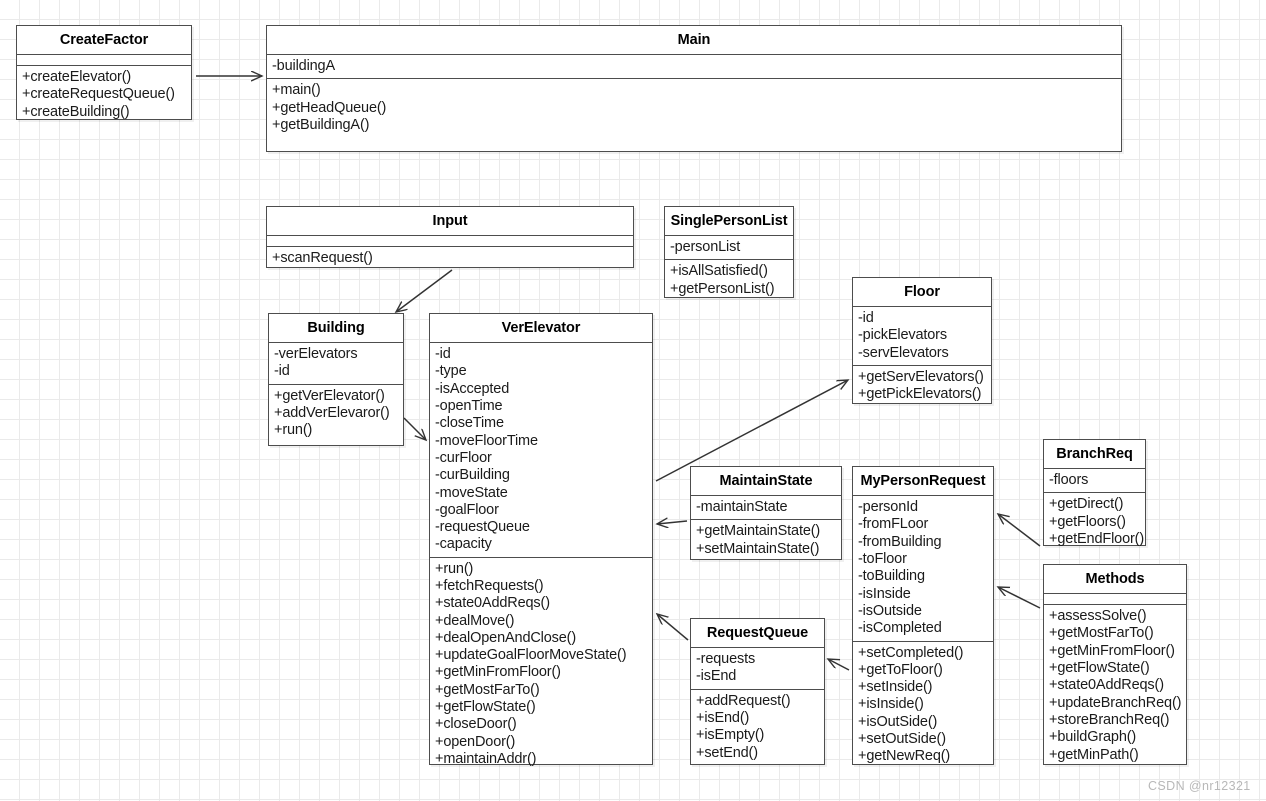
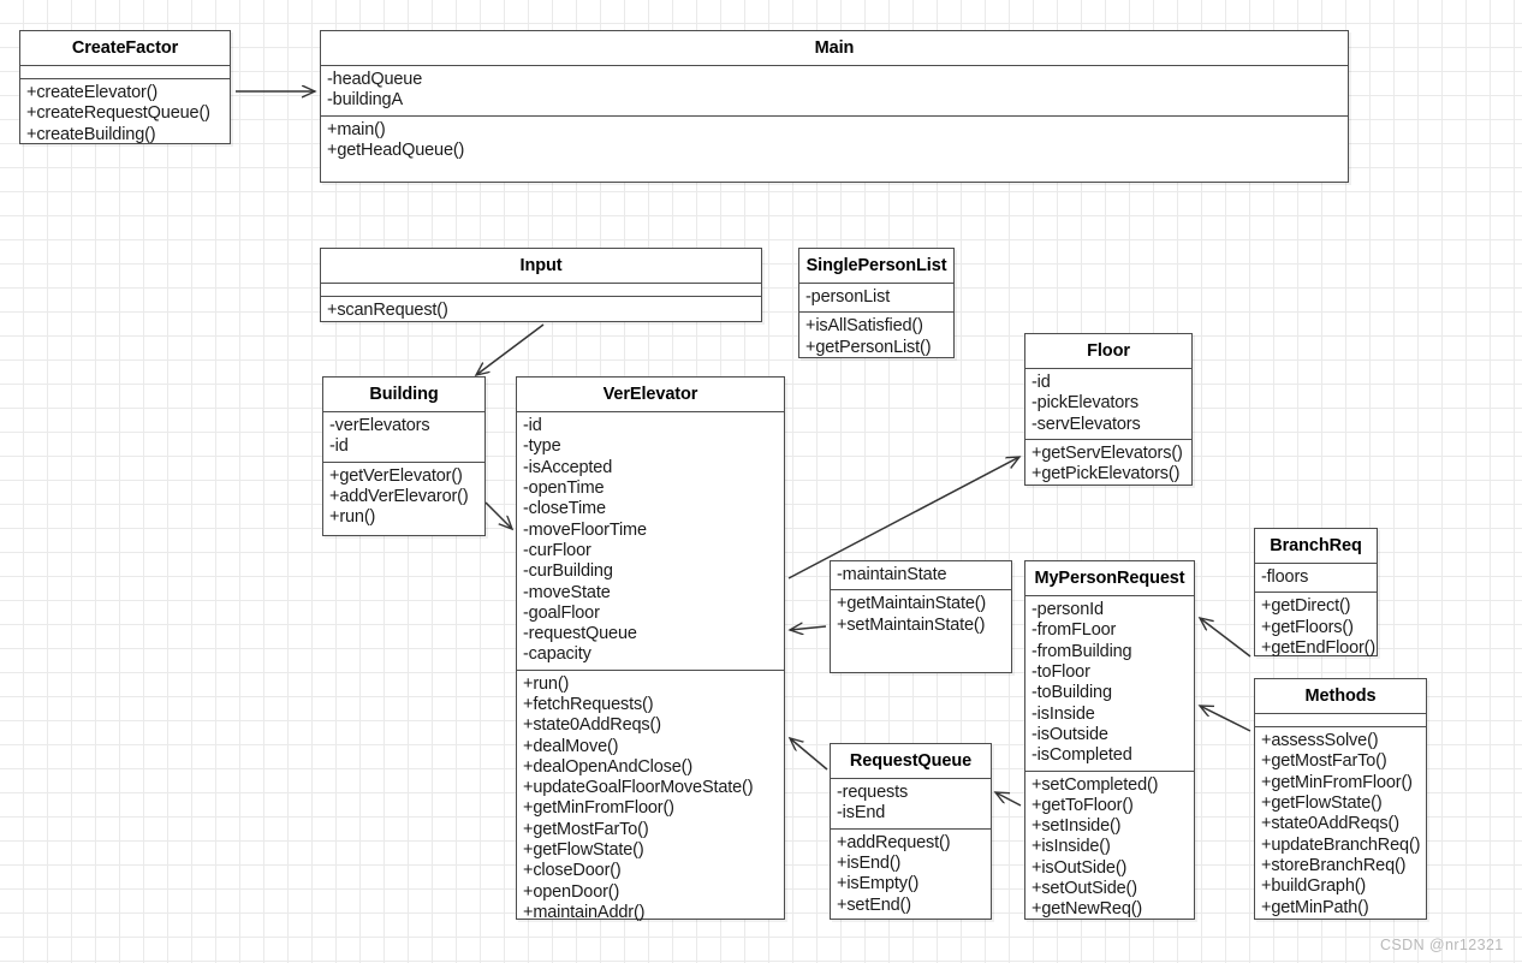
  CreateFactor
  +createElevator()
  +createRequestQueue()
  +createBuilding()
  Main
+ -headQueue
  -buildingA
  +main()
  +getHeadQueue()
- +getBuildingA()
  Input
  +scanRequest()
  SinglePersonList
  -personList
  +isAllSatisfied()
  +getPersonList()
  Floor
  -id
  -pickElevators
  -servElevators
  +getServElevators()
  +getPickElevators()
  Building
  -verElevators
  -id
  +getVerElevator()
  +addVerElevaror()
  +run()
  VerElevator
  -id
  -type
  -isAccepted
  -openTime
  -closeTime
  -moveFloorTime
  -curFloor
  -curBuilding
  -moveState
  -goalFloor
  -requestQueue
  -capacity
  +run()
  +fetchRequests()
  +state0AddReqs()
  +dealMove()
  +dealOpenAndClose()
  +updateGoalFloorMoveState()
  +getMinFromFloor()
  +getMostFarTo()
  +getFlowState()
  +closeDoor()
  +openDoor()
  +maintainAddr()
- MaintainState
  -maintainState
  +getMaintainState()
  +setMaintainState()
  MyPersonRequest
  -personId
  -fromFLoor
  -fromBuilding
  -toFloor
  -toBuilding
  -isInside
  -isOutside
  -isCompleted
  +setCompleted()
  +getToFloor()
  +setInside()
  +isInside()
  +isOutSide()
  +setOutSide()
  +getNewReq()
  BranchReq
  -floors
  +getDirect()
  +getFloors()
  +getEndFloor()
  Methods
  +assessSolve()
  +getMostFarTo()
  +getMinFromFloor()
  +getFlowState()
  +state0AddReqs()
  +updateBranchReq()
  +storeBranchReq()
  +buildGraph()
  +getMinPath()
  RequestQueue
  -requests
  -isEnd
  +addRequest()
  +isEnd()
  +isEmpty()
  +setEnd()
  CSDN @nr12321
